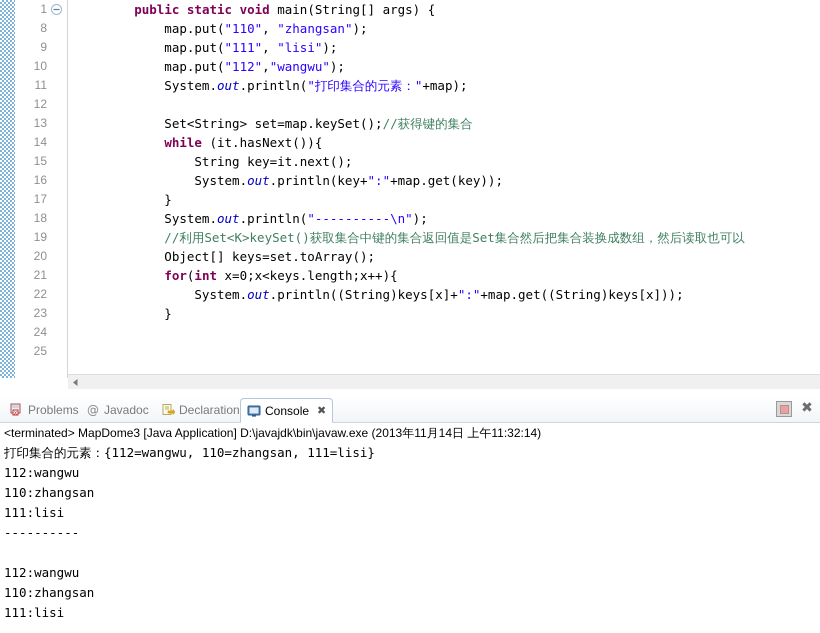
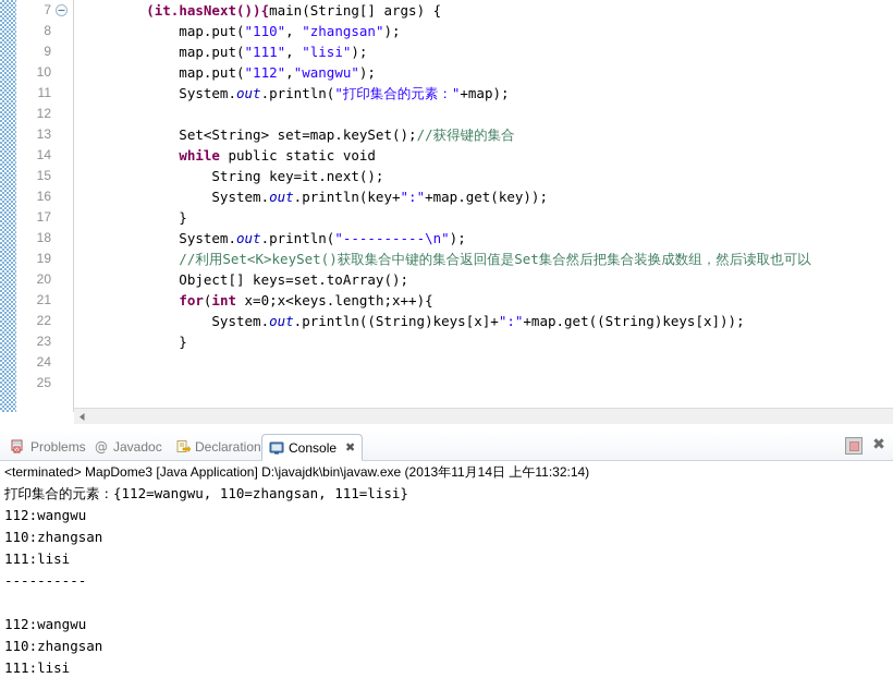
- 1
+ 7
  8
  9
  10
  11
  12
  13
  14
  15
  16
  17
  18
  19
  20
  21
  22
  23
  24
  25
- public static void main(String[] args) {
+ (it.hasNext()){main(String[] args) {
  map.put("110", "zhangsan");
  map.put("111", "lisi");
  map.put("112","wangwu");
  System.out.println("打印集合的元素："+map);
  Set<String> set=map.keySet();//获得键的集合
- while (it.hasNext()){
+ while public static void
  String key=it.next();
  System.out.println(key+":"+map.get(key));
  }
  System.out.println("----------\n");
  //利用Set<K>keySet()获取集合中键的集合返回值是Set集合然后把集合装换成数组，然后读取也可以
  Object[] keys=set.toArray();
  for(int x=0;x<keys.length;x++){
  System.out.println((String)keys[x]+":"+map.get((String)keys[x]));
  }
  Problems
  @
  Javadoc
  Declaration
  Console
  ✖
  ✖
  <terminated> MapDome3 [Java Application] D:\javajdk\bin\javaw.exe (2013年11月14日 上午11:32:14)
  打印集合的元素：{112=wangwu, 110=zhangsan, 111=lisi}
  112:wangwu
  110:zhangsan
  111:lisi
  ----------
  112:wangwu
  110:zhangsan
  111:lisi
